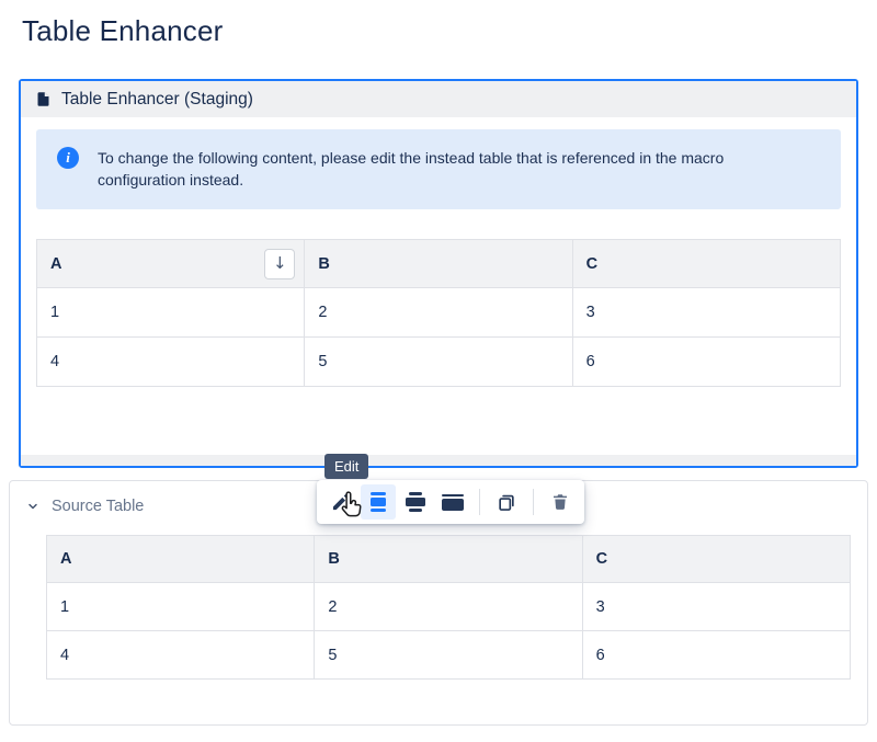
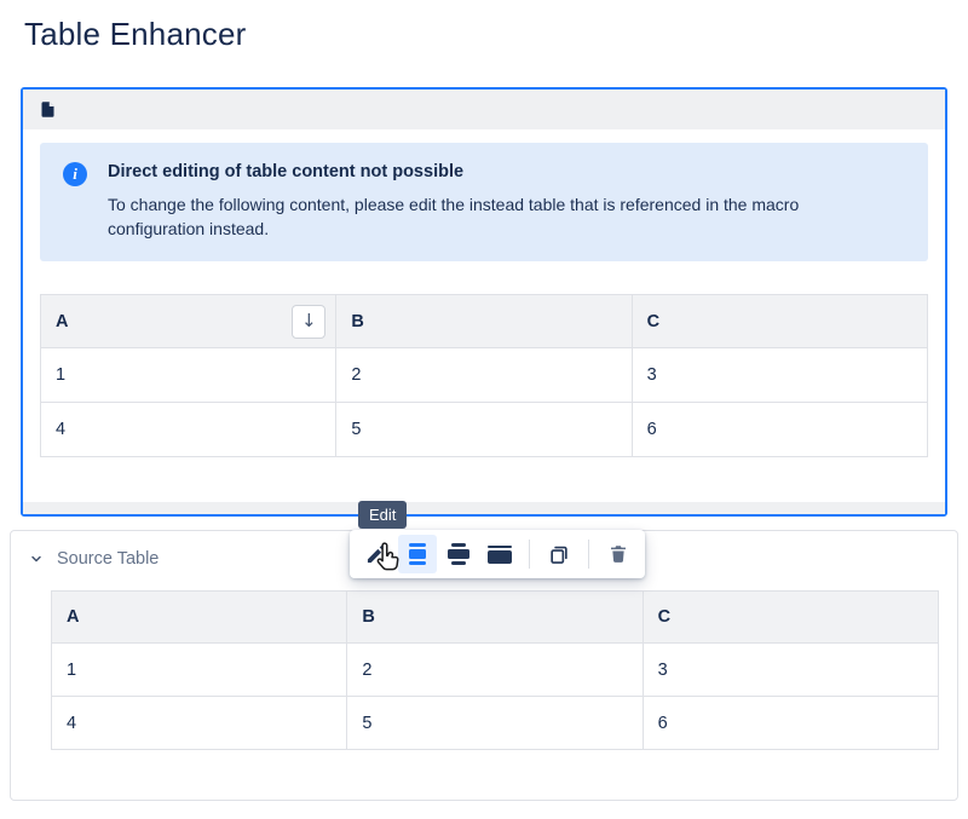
  Table Enhancer
- Table Enhancer (Staging)
  i
+ Direct editing of table content not possible
  To change the following content, please edit the instead table that is referenced in the macro configuration instead.
  A ↓	B	C
  1	2	3
  4	5	6
  Edit
  Source Table
  A	B	C
  1	2	3
  4	5	6
